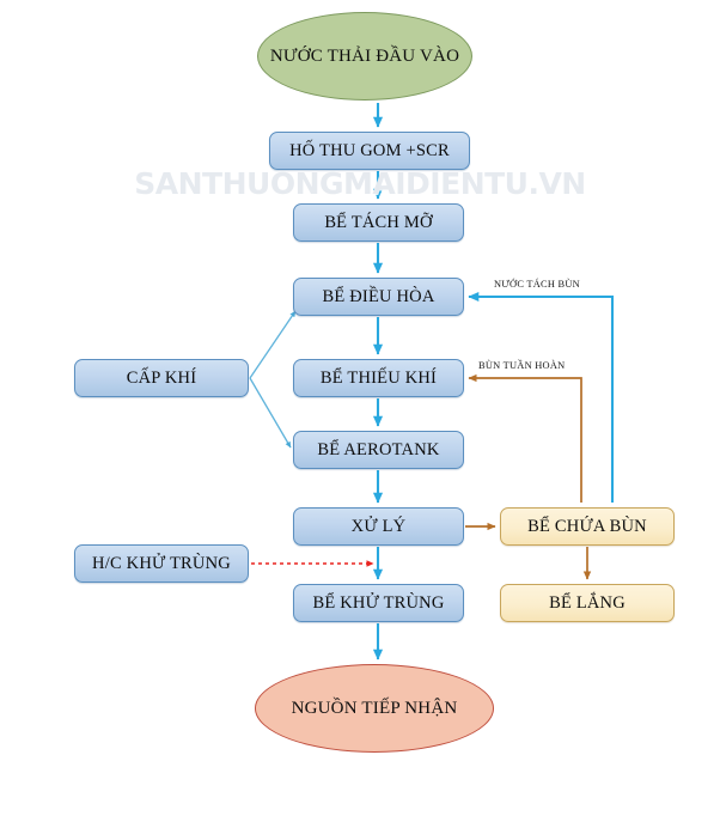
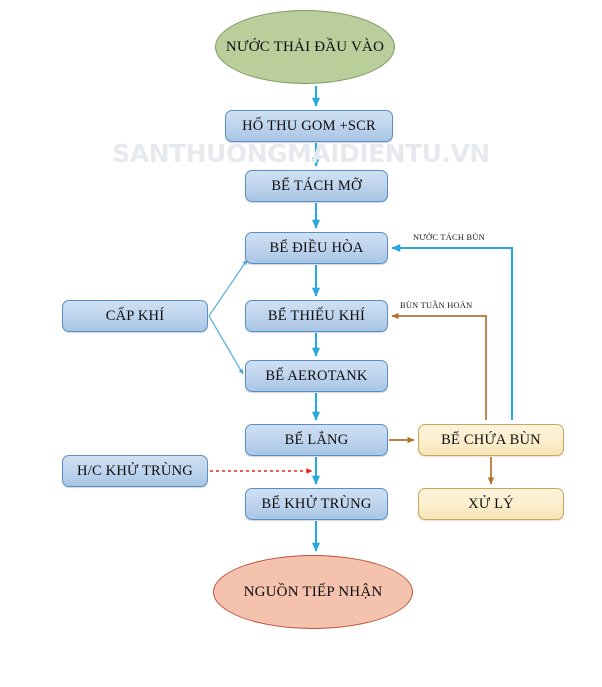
  SANTHUONGMAIDIENTU.VN
  NƯỚC THẢI ĐẦU VÀO
  HỐ THU GOM +SCR
  BỂ TÁCH MỠ
  BỂ ĐIỀU HÒA
  BỂ THIẾU KHÍ
  BỂ AEROTANK
- XỬ LÝ
+ BỂ LẮNG
  BỂ KHỬ TRÙNG
  NGUỒN TIẾP NHẬN
  CẤP KHÍ
  H/C KHỬ TRÙNG
  BỂ CHỨA BÙN
- BỂ LẮNG
+ XỬ LÝ
  NƯỚC TÁCH BÙN
  BÙN TUẦN HOÀN
